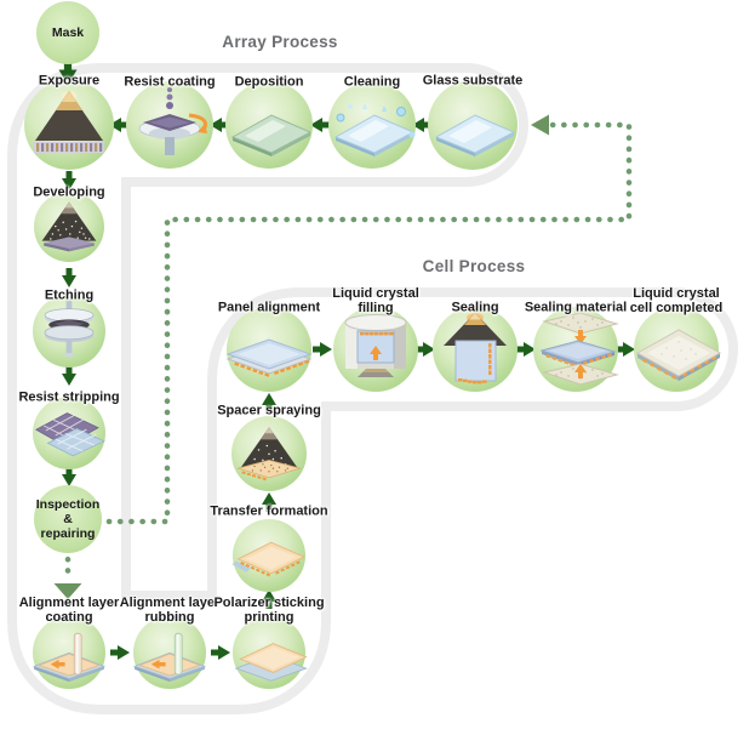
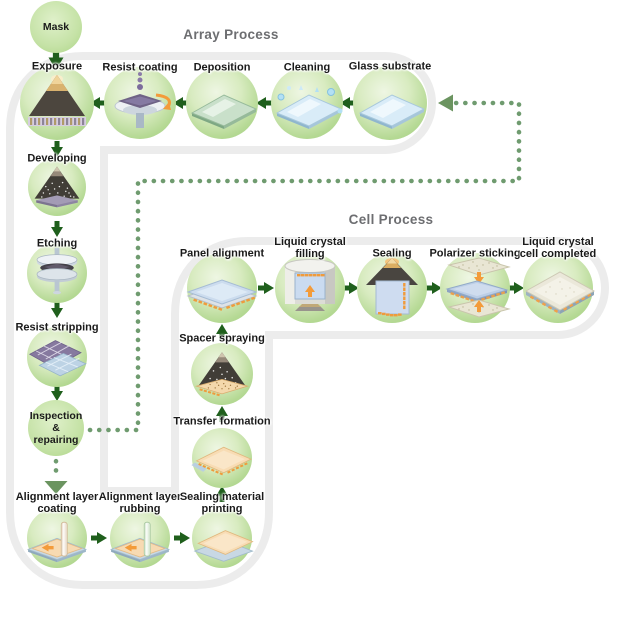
  Array Process
  Cell Process
  Mask
  Exposure
  Resist coating
  Deposition
  Cleaning
  Glass substrate
  Developing
  Etching
  Resist stripping
  Inspection
  &
  repairing
  Alignment layer
  coating
  Alignment layer
  rubbing
- Polarizer sticking
+ Sealing material
  printing
  Transfer formation
  Spacer spraying
  Panel alignment
  Liquid crystal
  filling
  Sealing
- Sealing material
+ Polarizer sticking
  Liquid crystal
  cell completed
